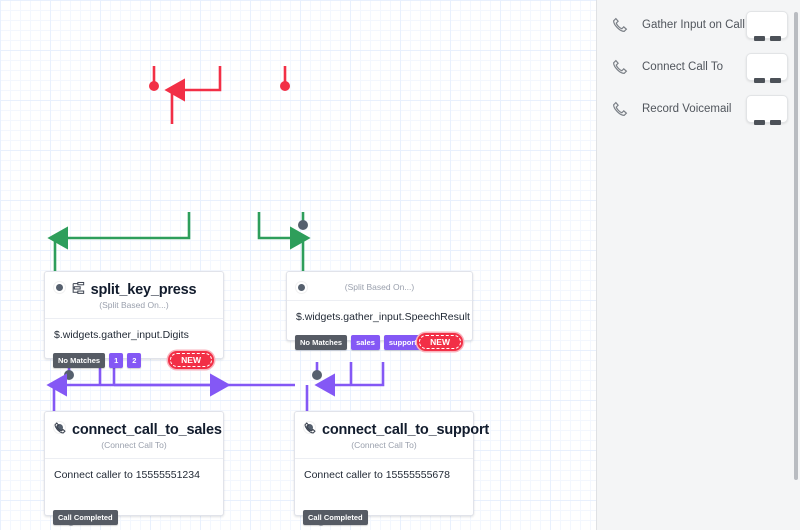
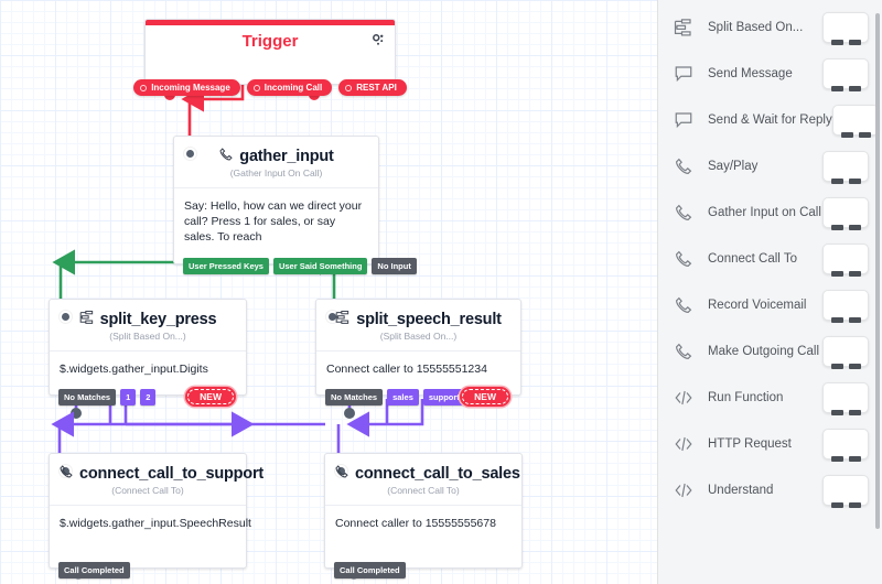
+ Trigger
+ Incoming Message
+ Incoming Call
+ REST API
+ gather_input
+ (Gather Input On Call)
+ Say: Hello, how can we direct your call? Press 1 for sales, or say sales. To reach
+ User Pressed Keys
+ User Said Something
+ No Input
  split_key_press
  (Split Based On...)
  $.widgets.gather_input.Digits
  No Matches
  1
  2
  NEW
+ split_speech_result
  (Split Based On...)
- $.widgets.gather_input.SpeechResult
+ Connect caller to 15555551234
  No Matches
  sales
  support
  NEW
- connect_call_to_sales
+ connect_call_to_support
  (Connect Call To)
- Connect caller to 15555551234
+ $.widgets.gather_input.SpeechResult
  Call Completed
- connect_call_to_support
+ connect_call_to_sales
  (Connect Call To)
  Connect caller to 15555555678
  Call Completed
+ Split Based On...
+ Send Message
+ Send & Wait for Reply
+ Say/Play
  Gather Input on Call
  Connect Call To
  Record Voicemail
+ Make Outgoing Call
+ Run Function
+ HTTP Request
+ Understand
